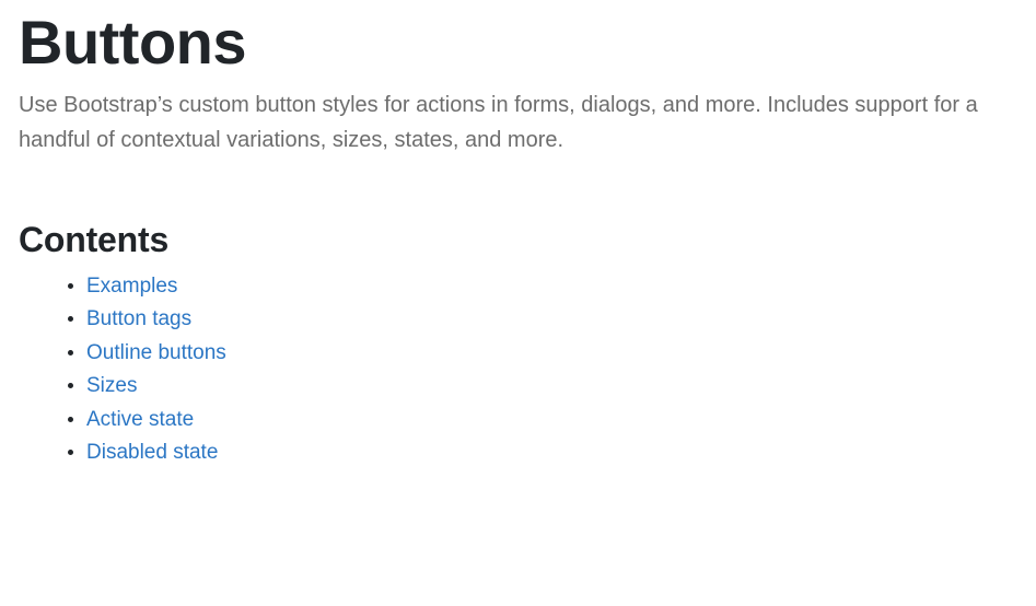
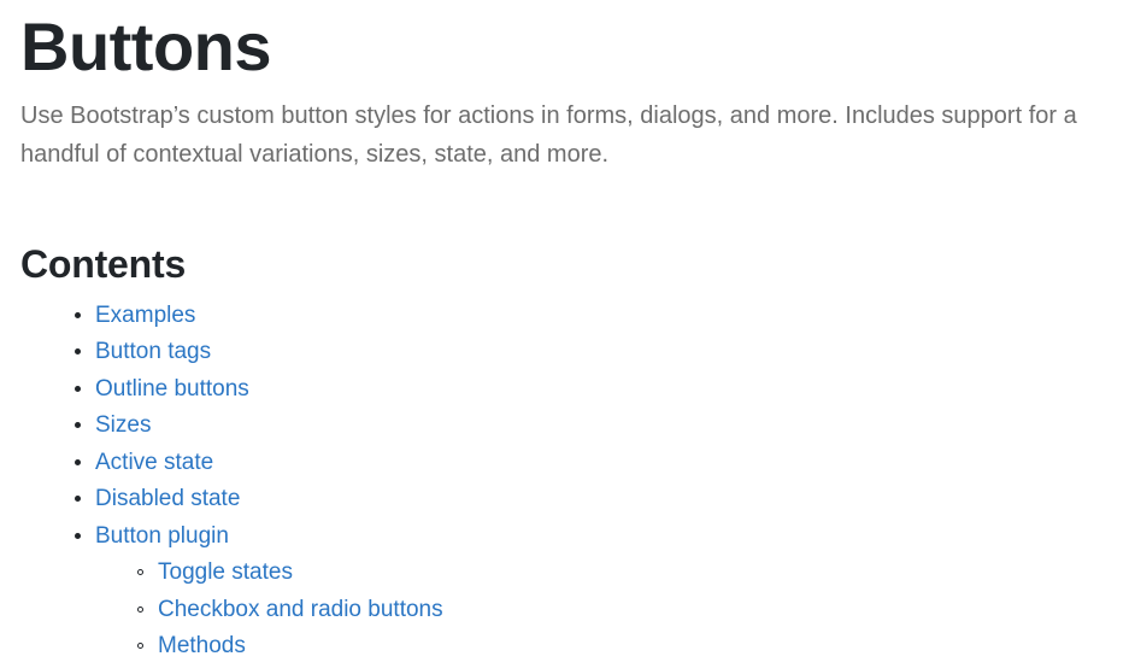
  Buttons
- Use Bootstrap’s custom button styles for actions in forms, dialogs, and more. Includes support for a handful of contextual variations, sizes, states, and more.
+ Use Bootstrap’s custom button styles for actions in forms, dialogs, and more. Includes support for a handful of contextual variations, sizes, state, and more.
  Contents
  Examples
  Button tags
  Outline buttons
  Sizes
  Active state
  Disabled state
+ Button plugin
+ Toggle states
+ Checkbox and radio buttons
+ Methods
